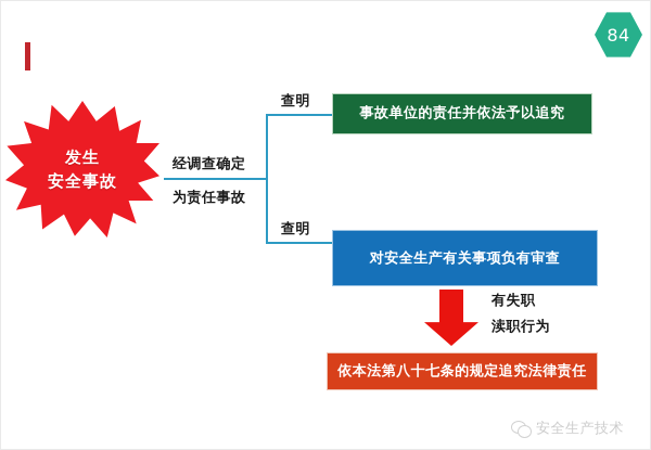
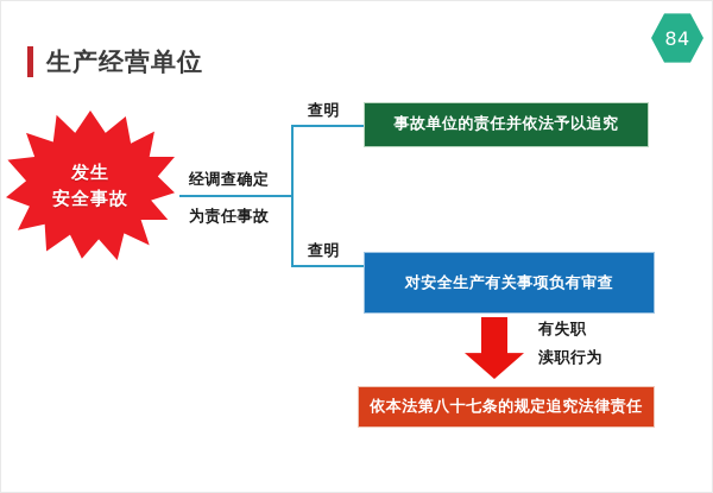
+ 生产经营单位
  84
  发生
  安全事故
  经调查确定
  为责任事故
  查明
  查明
  事故单位的责任并依法予以追究
  对安全生产有关事项负有审查
  有失职
  渎职行为
  依本法第八十七条的规定追究法律责任
- 安全生产技术
